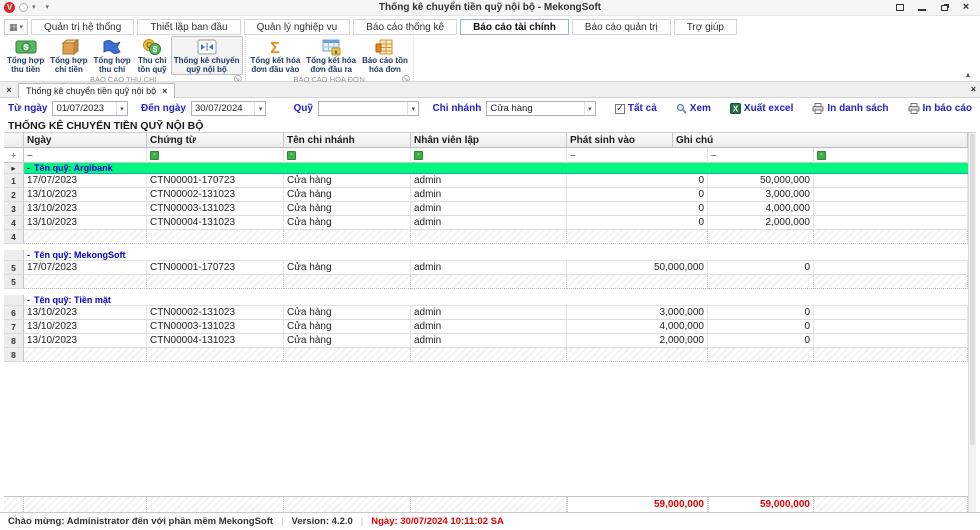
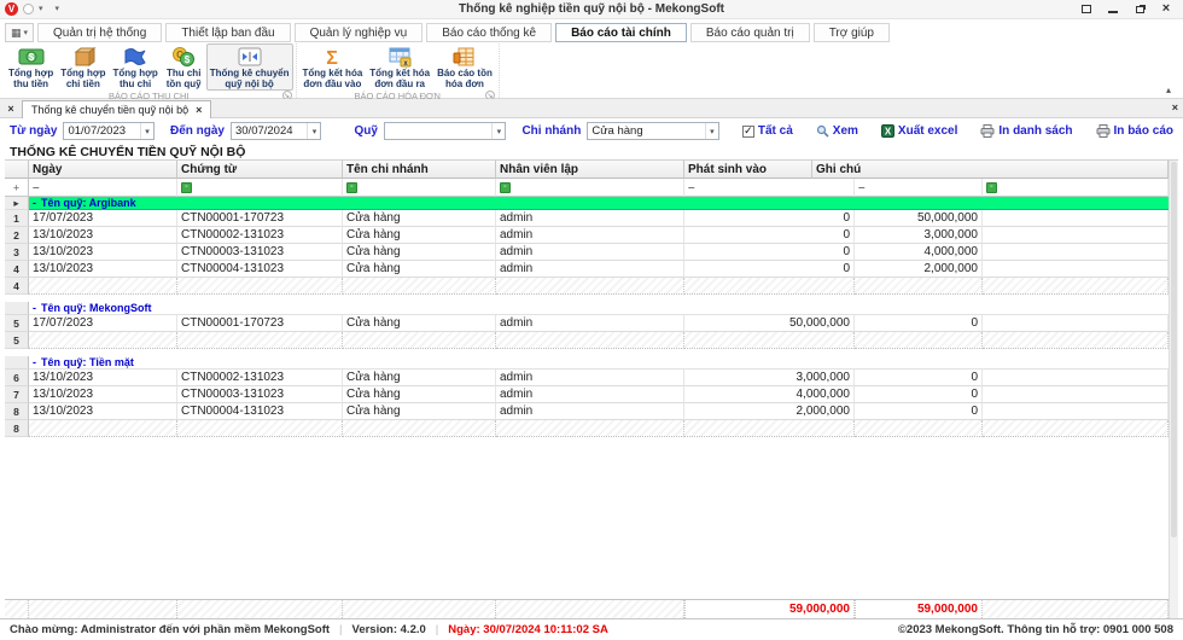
  V
- Thống kê chuyển tiền quỹ nội bộ - MekongSoft
+ Thống kê nghiệp tiền quỹ nội bộ - MekongSoft
  ×
  ▦
  Quản trị hệ thống
  Thiết lập ban đầu
  Quản lý nghiệp vụ
  Báo cáo thống kê
  Báo cáo tài chính
  Báo cáo quản trị
  Trợ giúp
  $
  Tổng hợp
  thu tiền
  Tổng hợp
  chi tiền
  Tổng hợp
  thu chi
  C
  $
  Thu chi
  tồn quỹ
  Thống kê chuyển
  quỹ nội bộ
  BÁO CÁO THU CHI
  Σ
  Tổng kết hóa
  đơn đầu vào
  Tổng kết hóa
  đơn đầu ra
  Báo cáo tồn
  hóa đơn
  BÁO CÁO HÓA ĐƠN
  ▴
  ×
  Thống kê chuyển tiền quỹ nội bộ
  ×
  ×
  Từ ngày
  01/07/2023
  Đến ngày
  30/07/2024
  Quỹ
  Chi nhánh
  Cửa hàng
  ✓
  Tất cả
  Xem
  X
  Xuất excel
  In danh sách
  In báo cáo
  THỐNG KÊ CHUYỂN TIỀN QUỸ NỘI BỘ
  Ngày
  Chứng từ
  Tên chi nhánh
  Nhân viên lập
  Phát sinh vào
  Ghi chú
  +
  –
  –
  –
  ▸
  -
  Tên quỹ: Argibank
  1
  17/07/2023
  CTN00001-170723
  Cửa hàng
  admin
  0
  50,000,000
  2
  13/10/2023
  CTN00002-131023
  Cửa hàng
  admin
  0
  3,000,000
  3
  13/10/2023
  CTN00003-131023
  Cửa hàng
  admin
  0
  4,000,000
  4
  13/10/2023
  CTN00004-131023
  Cửa hàng
  admin
  0
  2,000,000
  4
  -
  Tên quỹ: MekongSoft
  5
  17/07/2023
  CTN00001-170723
  Cửa hàng
  admin
  50,000,000
  0
  5
  -
  Tên quỹ: Tiền mặt
  6
  13/10/2023
  CTN00002-131023
  Cửa hàng
  admin
  3,000,000
  0
  7
  13/10/2023
  CTN00003-131023
  Cửa hàng
  admin
  4,000,000
  0
  8
  13/10/2023
  CTN00004-131023
  Cửa hàng
  admin
  2,000,000
  0
  8
  59,000,000
  59,000,000
  Chào mừng: Administrator đến với phần mềm MekongSoft
  |
  Version: 4.2.0
  |
  Ngày: 30/07/2024 10:11:02 SA
+ ©2023 MekongSoft. Thông tin hỗ trợ: 0901 000 508
